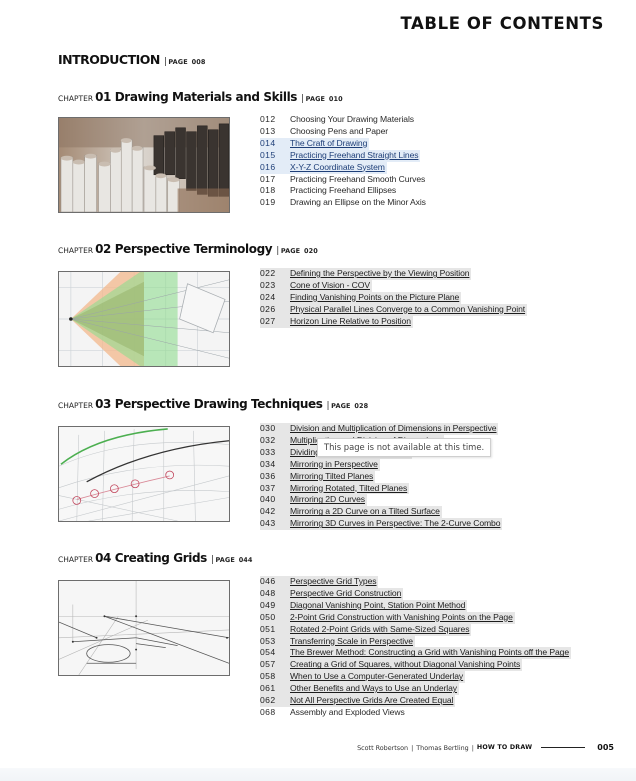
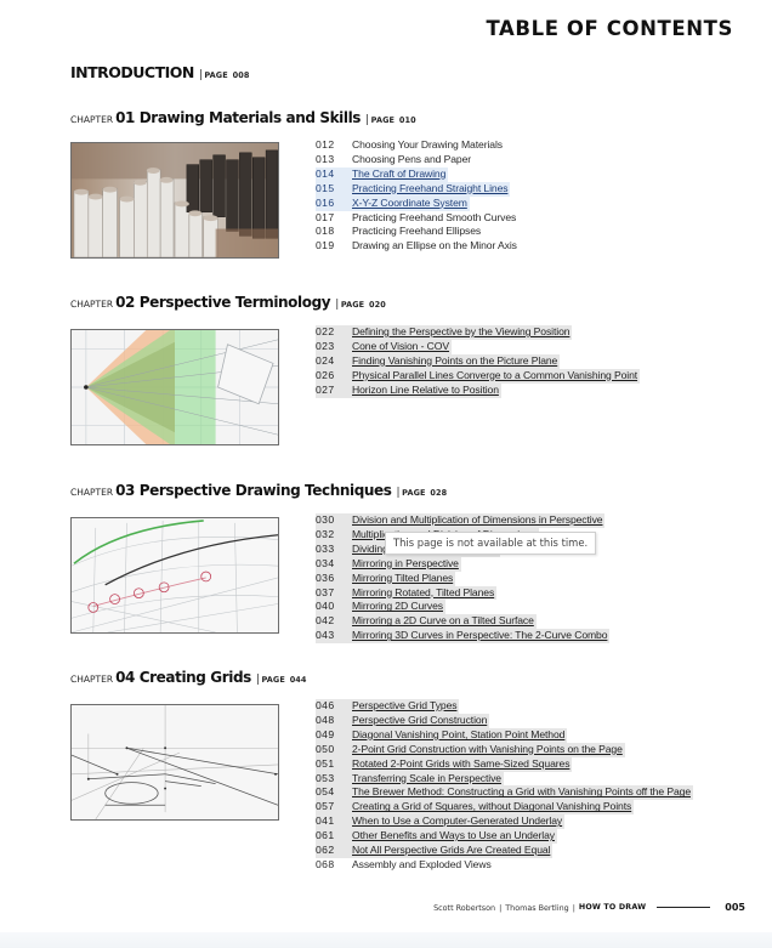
  TABLE OF CONTENTS
  INTRODUCTION | PAGE 008
  CHAPTER 01 Drawing Materials and Skills | PAGE 010
  012 Choosing Your Drawing Materials
  013 Choosing Pens and Paper
  014 The Craft of Drawing
  015 Practicing Freehand Straight Lines
  016 X-Y-Z Coordinate System
  017 Practicing Freehand Smooth Curves
  018 Practicing Freehand Ellipses
  019 Drawing an Ellipse on the Minor Axis
  CHAPTER 02 Perspective Terminology | PAGE 020
  022 Defining the Perspective by the Viewing Position
  023 Cone of Vision - COV
  024 Finding Vanishing Points on the Picture Plane
  026 Physical Parallel Lines Converge to a Common Vanishing Point
  027 Horizon Line Relative to Position
  CHAPTER 03 Perspective Drawing Techniques | PAGE 028
  030 Division and Multiplication of Dimensions in Perspective
  034 Mirroring in Perspective
  036 Mirroring Tilted Planes
  037 Mirroring Rotated, Tilted Planes
  040 Mirroring 2D Curves
  042 Mirroring a 2D Curve on a Tilted Surface
  043 Mirroring 3D Curves in Perspective: The 2-Curve Combo
  CHAPTER 04 Creating Grids | PAGE 044
  046 Perspective Grid Types
  048 Perspective Grid Construction
  049 Diagonal Vanishing Point, Station Point Method
  050 2-Point Grid Construction with Vanishing Points on the Page
  051 Rotated 2-Point Grids with Same-Sized Squares
  053 Transferring Scale in Perspective
  054 The Brewer Method: Constructing a Grid with Vanishing Points off the Page
  057 Creating a Grid of Squares, without Diagonal Vanishing Points
- 058 When to Use a Computer-Generated Underlay
+ 041 When to Use a Computer-Generated Underlay
  061 Other Benefits and Ways to Use an Underlay
  062 Not All Perspective Grids Are Created Equal
  068 Assembly and Exploded Views
  This page is not available at this time.
  Scott Robertson
  |
  Thomas Bertling
  |
  005
